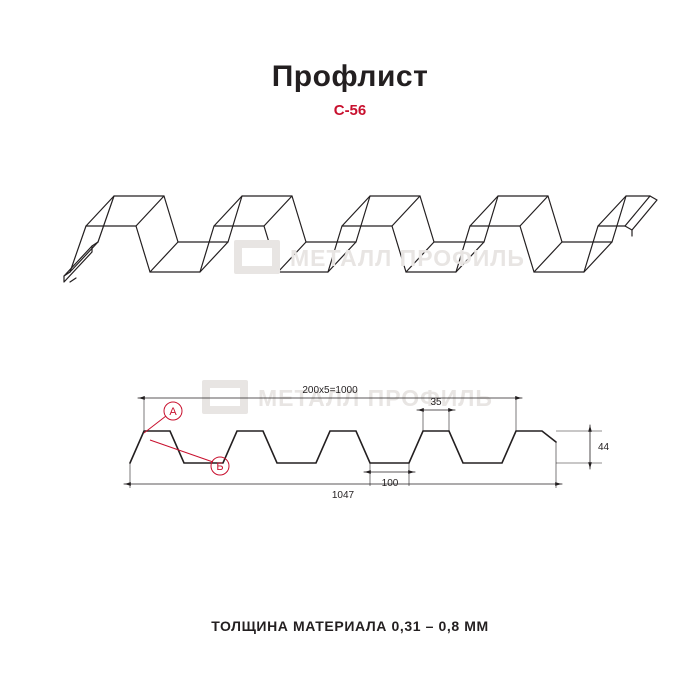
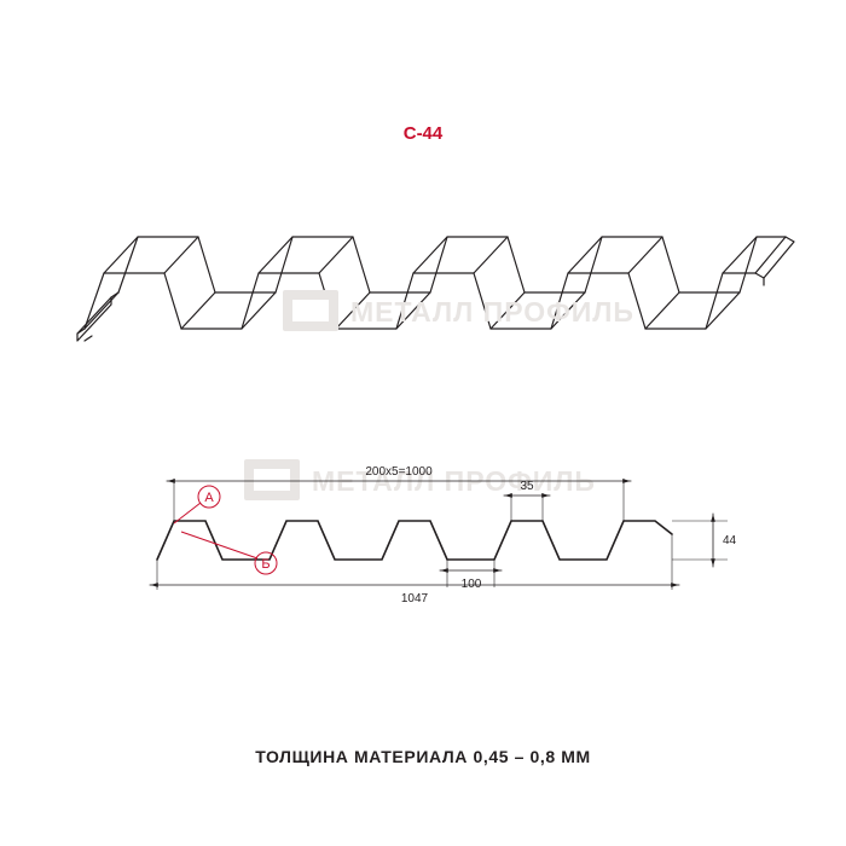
- Профлист
- С-56
+ С-44
  МЕТАЛЛ ПРОФИЛЬ
  200х5=1000
  35
  1047
  100
  44
  А
  Б
- ТОЛЩИНА МАТЕРИАЛА 0,31 – 0,8 ММ
+ ТОЛЩИНА МАТЕРИАЛА 0,45 – 0,8 ММ
